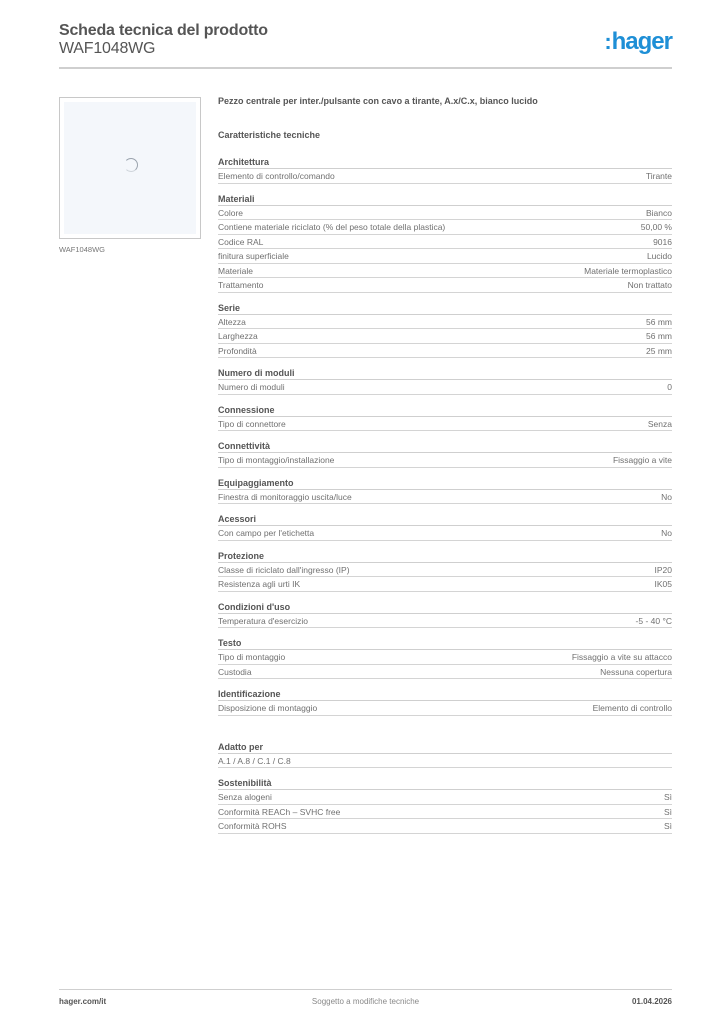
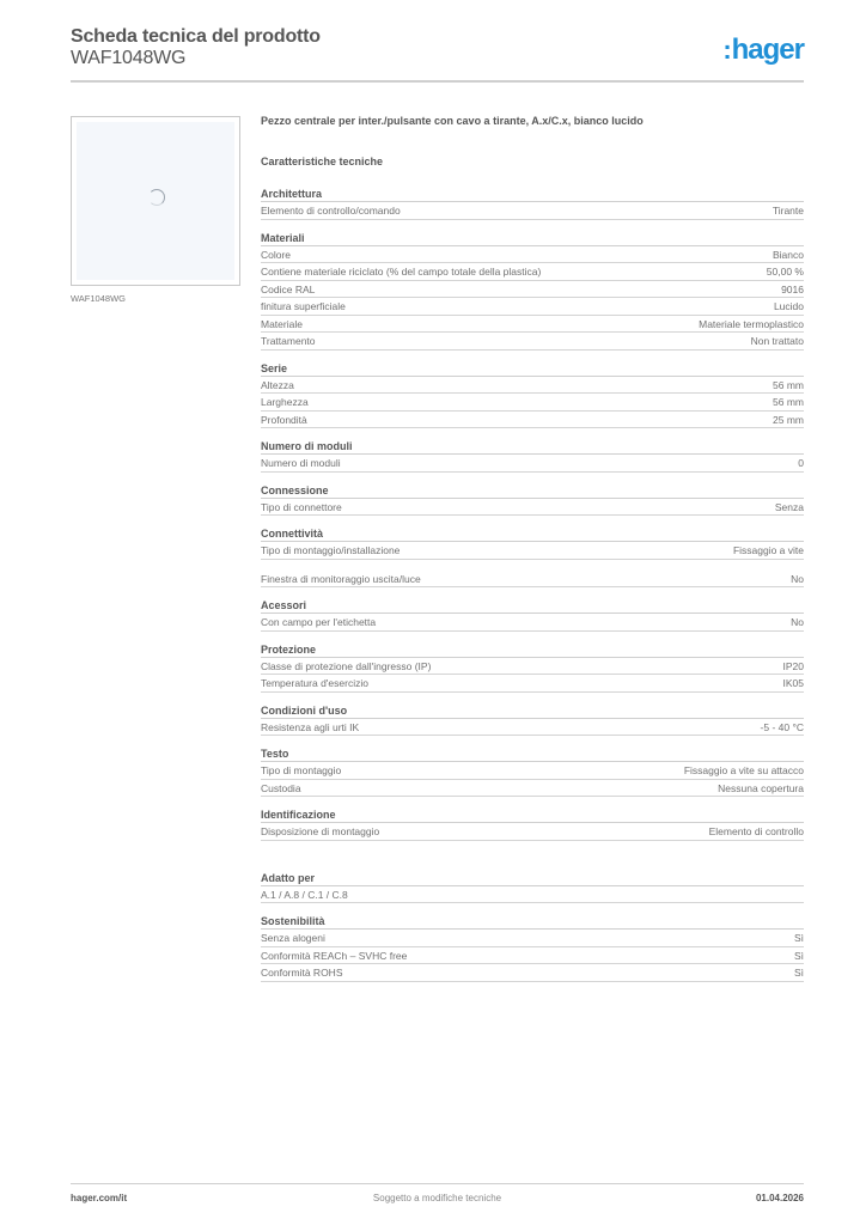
  Scheda tecnica del prodotto
  WAF1048WG
  :hager
  WAF1048WG
  Pezzo centrale per inter./pulsante con cavo a tirante, A.x/C.x, bianco lucido
  Caratteristiche tecniche
  Architettura
  Elemento di controllo/comando
  Tirante
  Materiali
  Colore
  Bianco
- Contiene materiale riciclato (% del peso totale della plastica)
+ Contiene materiale riciclato (% del campo totale della plastica)
  50,00 %
  Codice RAL
  9016
  finitura superficiale
  Lucido
  Materiale
  Materiale termoplastico
  Trattamento
  Non trattato
  Serie
  Altezza
  56 mm
  Larghezza
  56 mm
  Profondità
  25 mm
  Numero di moduli
  Numero di moduli
  0
  Connessione
  Tipo di connettore
  Senza
  Connettività
  Tipo di montaggio/installazione
  Fissaggio a vite
- Equipaggiamento
  Finestra di monitoraggio uscita/luce
  No
  Acessori
  Con campo per l'etichetta
  No
  Protezione
- Classe di riciclato dall'ingresso (IP)
+ Classe di protezione dall'ingresso (IP)
  IP20
- Resistenza agli urti IK
+ Temperatura d'esercizio
  IK05
  Condizioni d'uso
- Temperatura d'esercizio
+ Resistenza agli urti IK
  -5 - 40 °C
  Testo
  Tipo di montaggio
  Fissaggio a vite su attacco
  Custodia
  Nessuna copertura
  Identificazione
  Disposizione di montaggio
  Elemento di controllo
  Adatto per
  A.1 / A.8 / C.1 / C.8
  Sostenibilità
  Senza alogeni
  Sì
  Conformità REACh – SVHC free
  Sì
  Conformità ROHS
  Sì
  Soggetto a modifiche tecniche
  hager.com/it
  01.04.2026
